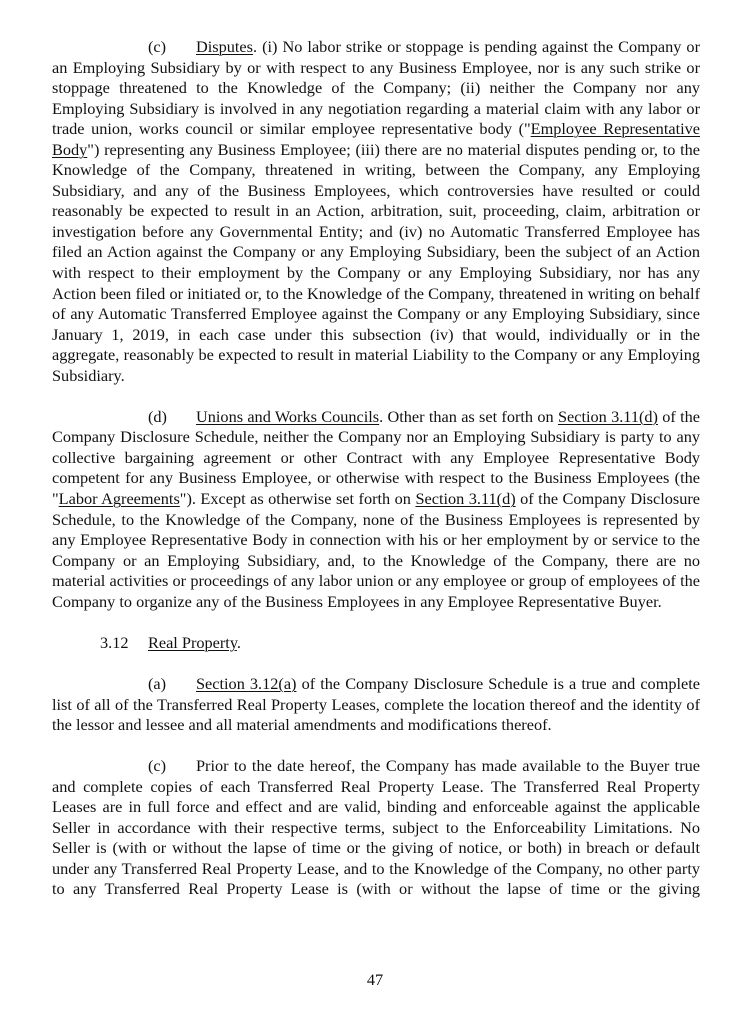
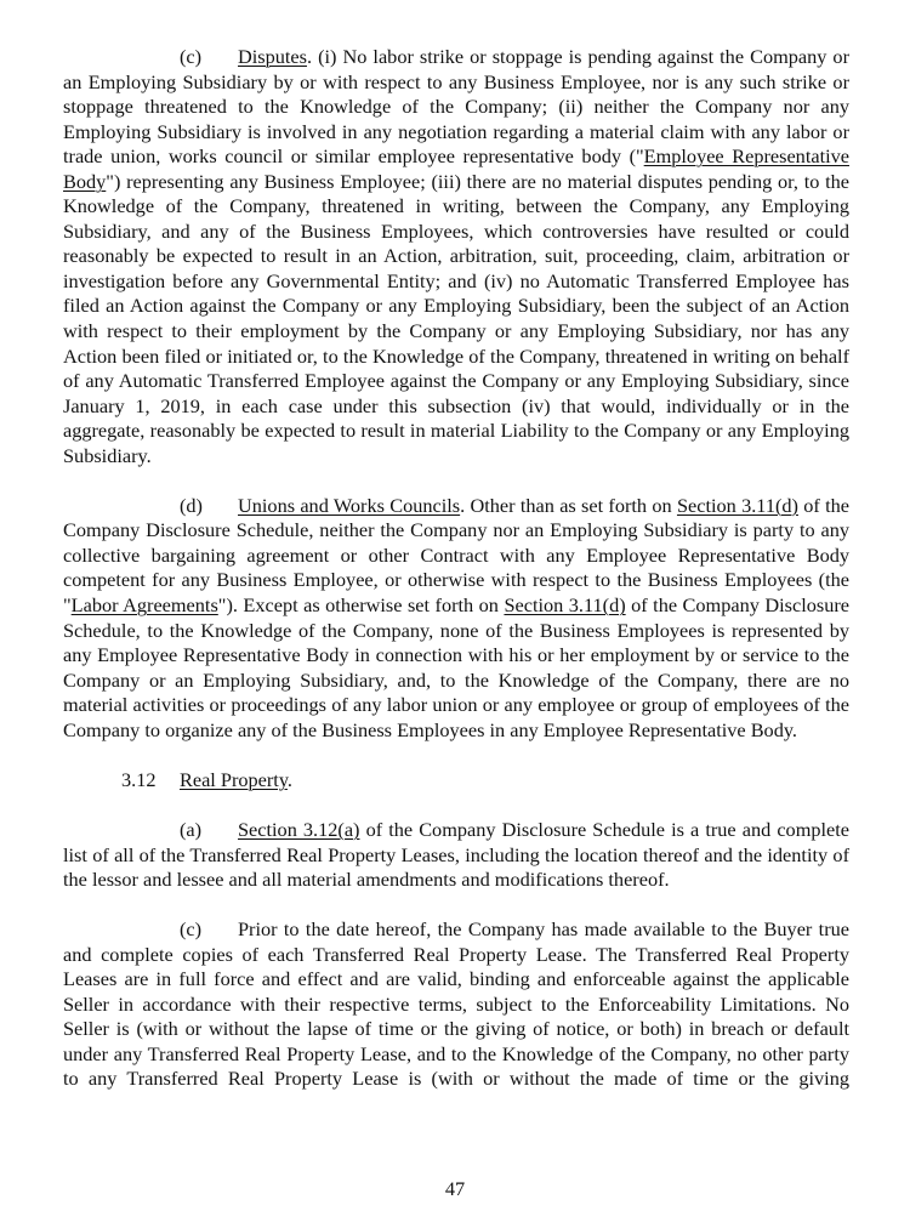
  (c) Disputes. (i) No labor strike or stoppage is pending against the Company or an Employing Subsidiary by or with respect to any Business Employee, nor is any such strike or stoppage threatened to the Knowledge of the Company; (ii) neither the Company nor any Employing Subsidiary is involved in any negotiation regarding a material claim with any labor or trade union, works council or similar employee representative body ("Employee Representative Body") representing any Business Employee; (iii) there are no material disputes pending or, to the Knowledge of the Company, threatened in writing, between the Company, any Employing Subsidiary, and any of the Business Employees, which controversies have resulted or could reasonably be expected to result in an Action, arbitration, suit, proceeding, claim, arbitration or investigation before any Governmental Entity; and (iv) no Automatic Transferred Employee has filed an Action against the Company or any Employing Subsidiary, been the subject of an Action with respect to their employment by the Company or any Employing Subsidiary, nor has any Action been filed or initiated or, to the Knowledge of the Company, threatened in writing on behalf of any Automatic Transferred Employee against the Company or any Employing Subsidiary, since January 1, 2019, in each case under this subsection (iv) that would, individually or in the aggregate, reasonably be expected to result in material Liability to the Company or any Employing Subsidiary.
- (d) Unions and Works Councils. Other than as set forth on Section 3.11(d) of the Company Disclosure Schedule, neither the Company nor an Employing Subsidiary is party to any collective bargaining agreement or other Contract with any Employee Representative Body competent for any Business Employee, or otherwise with respect to the Business Employees (the "Labor Agreements"). Except as otherwise set forth on Section 3.11(d) of the Company Disclosure Schedule, to the Knowledge of the Company, none of the Business Employees is represented by any Employee Representative Body in connection with his or her employment by or service to the Company or an Employing Subsidiary, and, to the Knowledge of the Company, there are no material activities or proceedings of any labor union or any employee or group of employees of the Company to organize any of the Business Employees in any Employee Representative Buyer.
+ (d) Unions and Works Councils. Other than as set forth on Section 3.11(d) of the Company Disclosure Schedule, neither the Company nor an Employing Subsidiary is party to any collective bargaining agreement or other Contract with any Employee Representative Body competent for any Business Employee, or otherwise with respect to the Business Employees (the "Labor Agreements"). Except as otherwise set forth on Section 3.11(d) of the Company Disclosure Schedule, to the Knowledge of the Company, none of the Business Employees is represented by any Employee Representative Body in connection with his or her employment by or service to the Company or an Employing Subsidiary, and, to the Knowledge of the Company, there are no material activities or proceedings of any labor union or any employee or group of employees of the Company to organize any of the Business Employees in any Employee Representative Body.
  3.12 Real Property.
- (a) Section 3.12(a) of the Company Disclosure Schedule is a true and complete list of all of the Transferred Real Property Leases, complete the location thereof and the identity of the lessor and lessee and all material amendments and modifications thereof.
+ (a) Section 3.12(a) of the Company Disclosure Schedule is a true and complete list of all of the Transferred Real Property Leases, including the location thereof and the identity of the lessor and lessee and all material amendments and modifications thereof.
- (c) Prior to the date hereof, the Company has made available to the Buyer true and complete copies of each Transferred Real Property Lease. The Transferred Real Property Leases are in full force and effect and are valid, binding and enforceable against the applicable Seller in accordance with their respective terms, subject to the Enforceability Limitations. No Seller is (with or without the lapse of time or the giving of notice, or both) in breach or default under any Transferred Real Property Lease, and to the Knowledge of the Company, no other party to any Transferred Real Property Lease is (with or without the lapse of time or the giving
+ (c) Prior to the date hereof, the Company has made available to the Buyer true and complete copies of each Transferred Real Property Lease. The Transferred Real Property Leases are in full force and effect and are valid, binding and enforceable against the applicable Seller in accordance with their respective terms, subject to the Enforceability Limitations. No Seller is (with or without the lapse of time or the giving of notice, or both) in breach or default under any Transferred Real Property Lease, and to the Knowledge of the Company, no other party to any Transferred Real Property Lease is (with or without the made of time or the giving
  47
